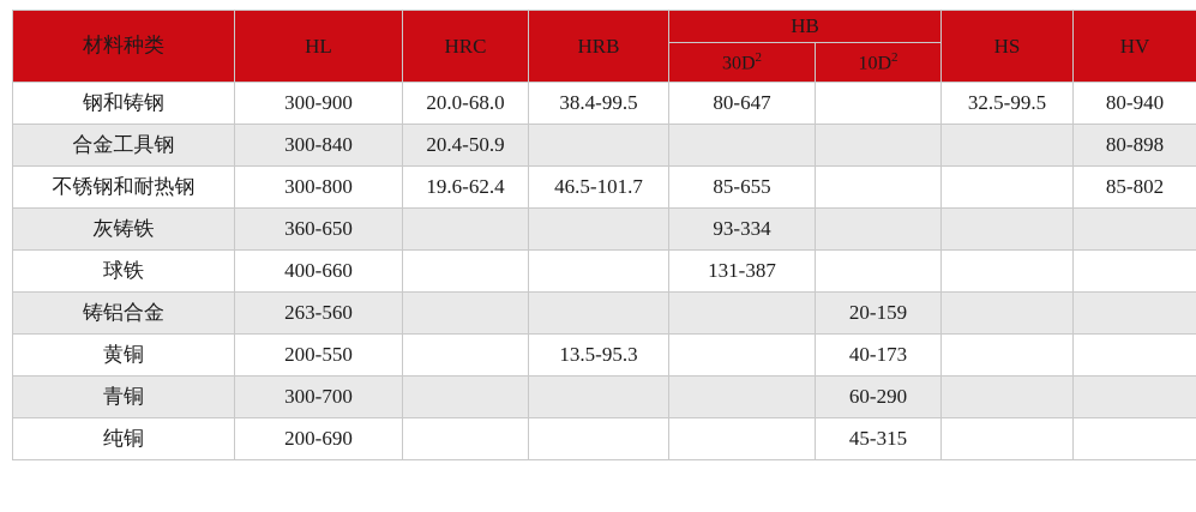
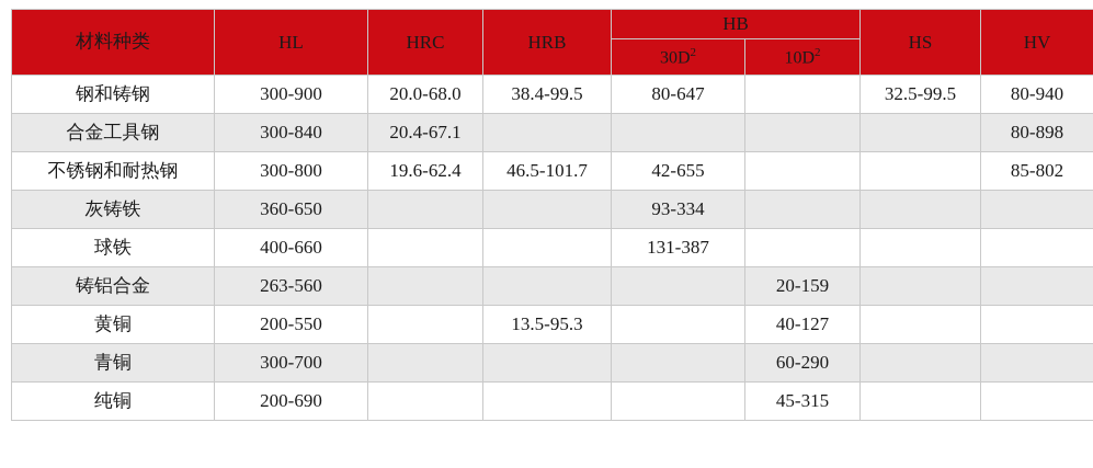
  材料种类	HL	HRC	HRB	HB	HS	HV
  30D2	10D2
  钢和铸钢	300-900	20.0-68.0	38.4-99.5	80-647		32.5-99.5	80-940
- 合金工具钢	300-840	20.4-50.9					80-898
+ 合金工具钢	300-840	20.4-67.1					80-898
- 不锈钢和耐热钢	300-800	19.6-62.4	46.5-101.7	85-655			85-802
+ 不锈钢和耐热钢	300-800	19.6-62.4	46.5-101.7	42-655			85-802
  灰铸铁	360-650			93-334
  球铁	400-660			131-387
  铸铝合金	263-560				20-159
- 黄铜	200-550		13.5-95.3		40-173
+ 黄铜	200-550		13.5-95.3		40-127
  青铜	300-700				60-290
  纯铜	200-690				45-315
